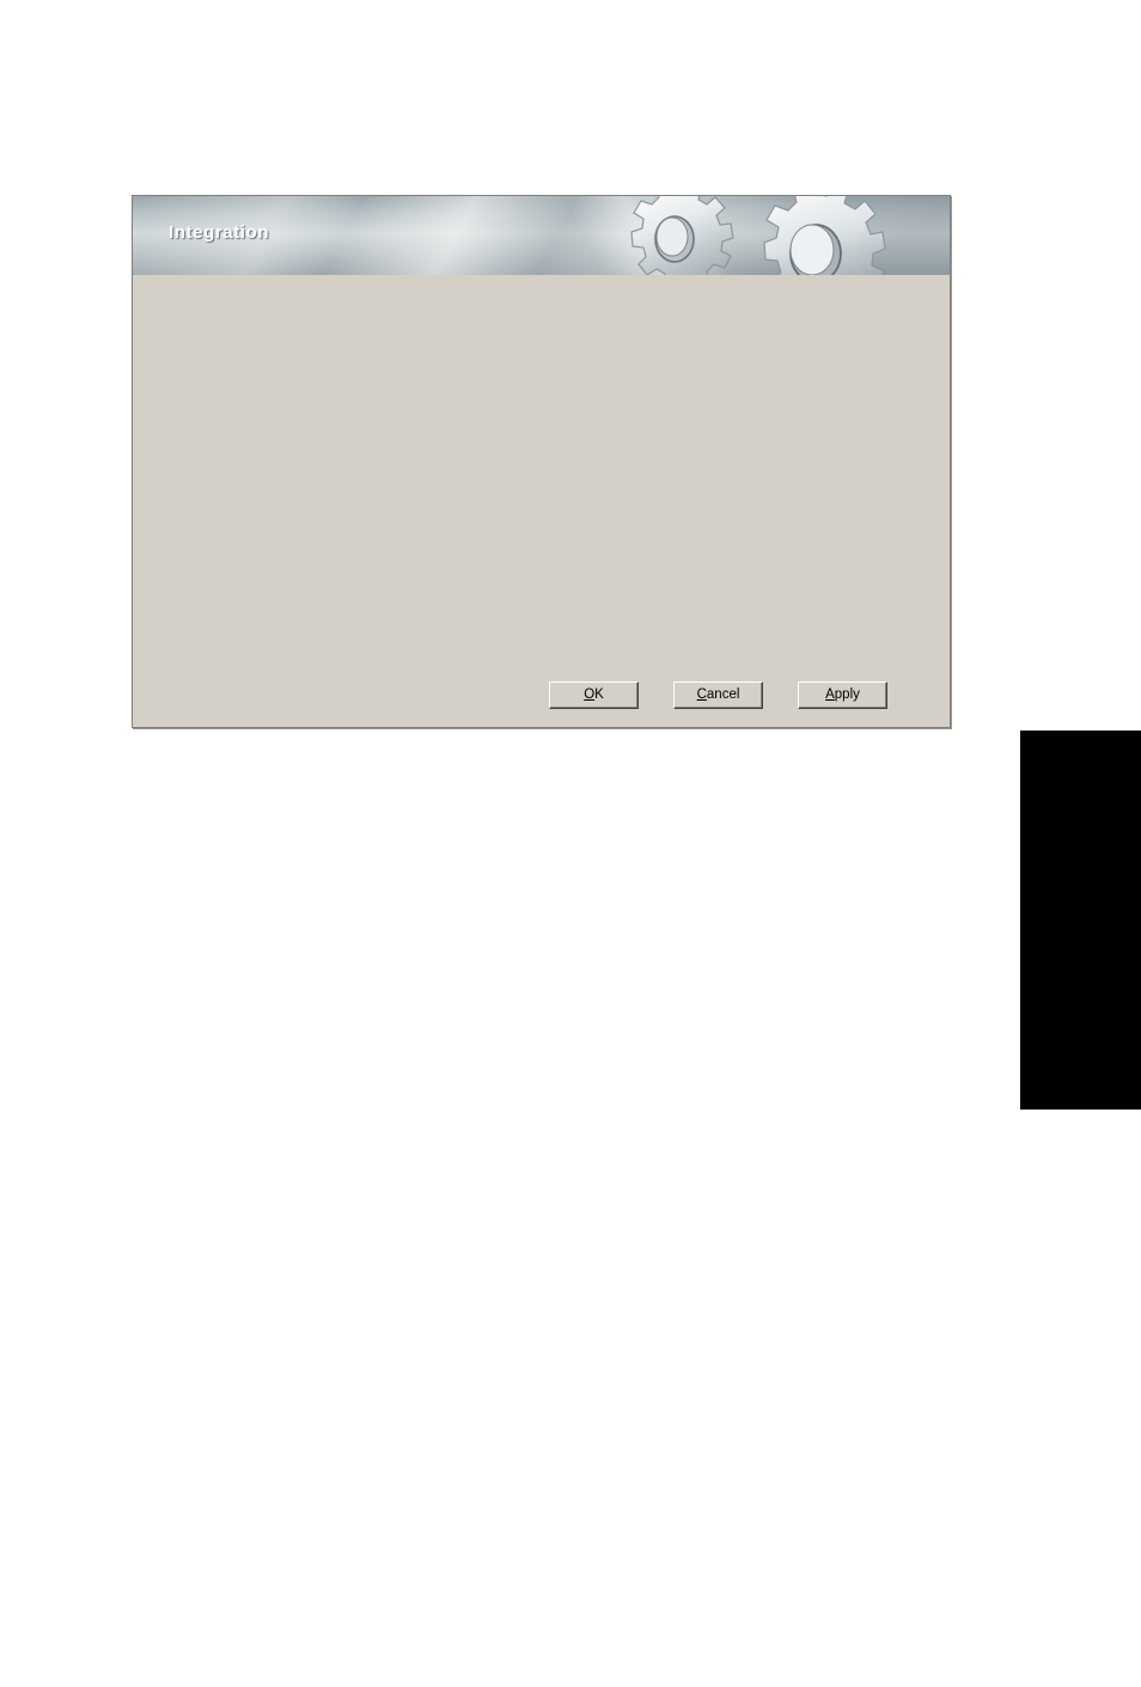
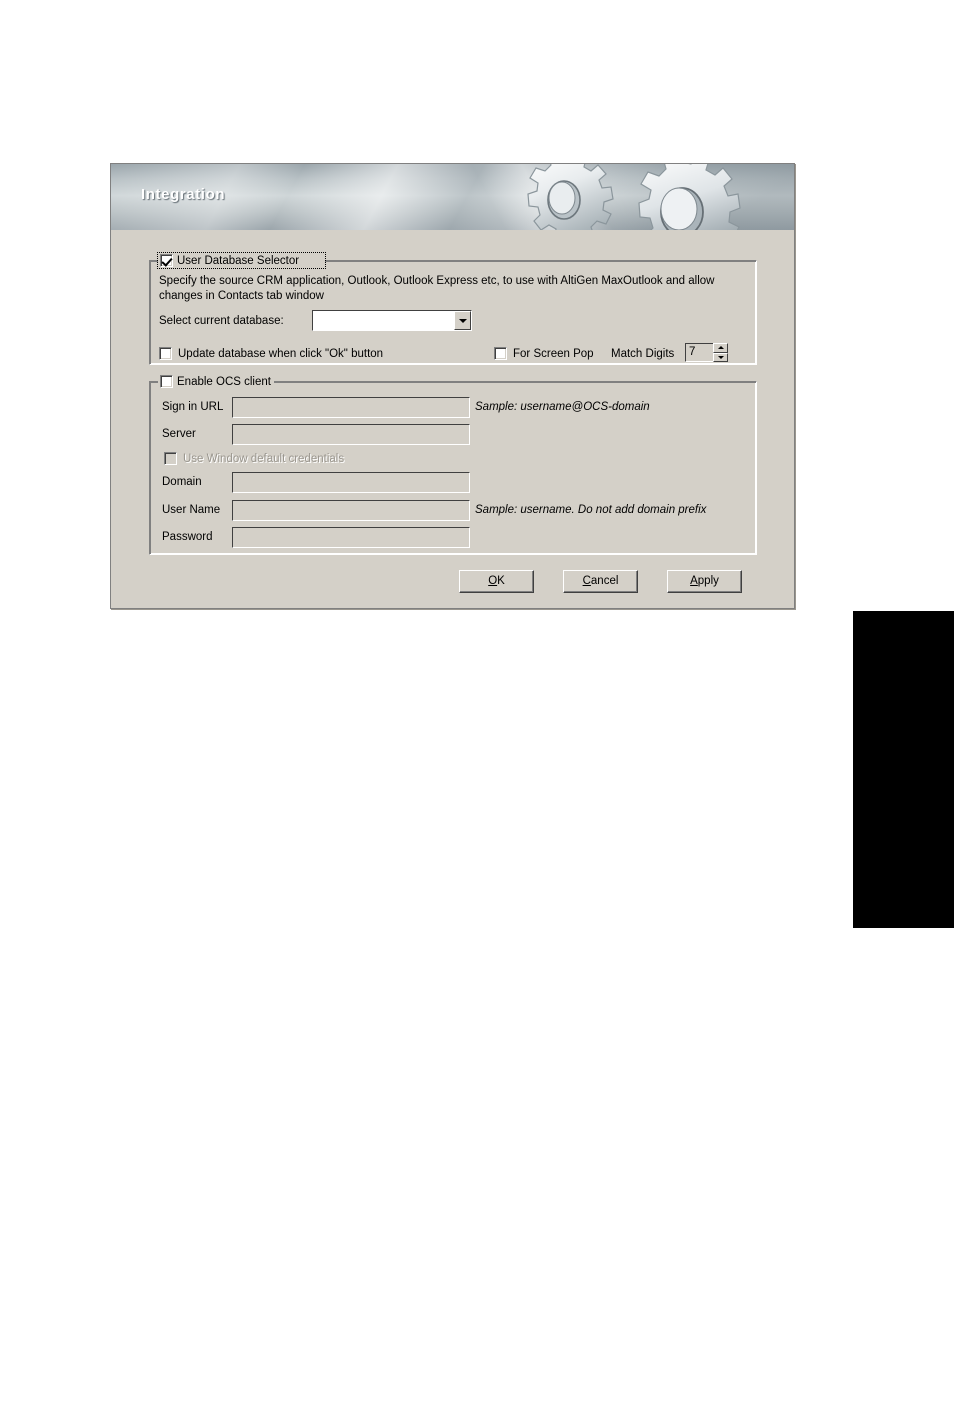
  Integration
+ User Database Selector
+ Specify the source CRM application, Outlook, Outlook Express etc, to use with AltiGen MaxOutlook and allow changes in Contacts tab window
+ Select current database:
+ Update database when click "Ok" button
+ For Screen Pop
+ Match Digits
+ 7
+ Enable OCS client
+ Sign in URL
+ Sample: username@OCS-domain
+ Server
+ Use Window default credentials
+ Domain
+ User Name
+ Sample: username. Do not add domain prefix
+ Password
  OK
  Cancel
  Apply
